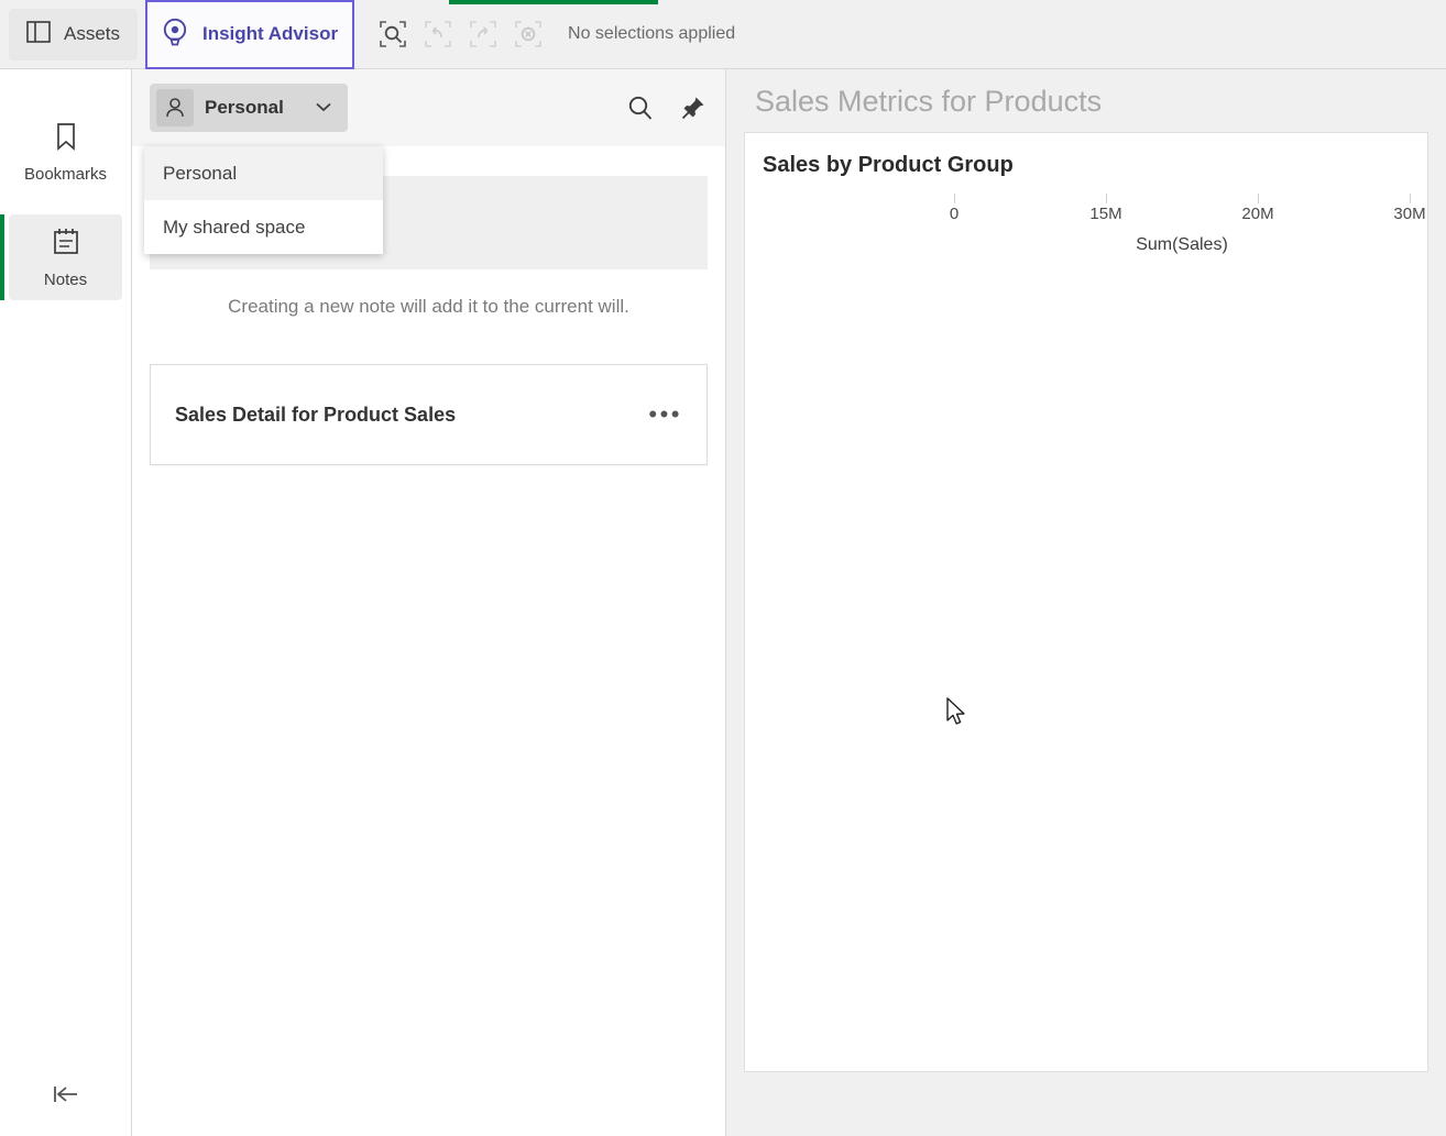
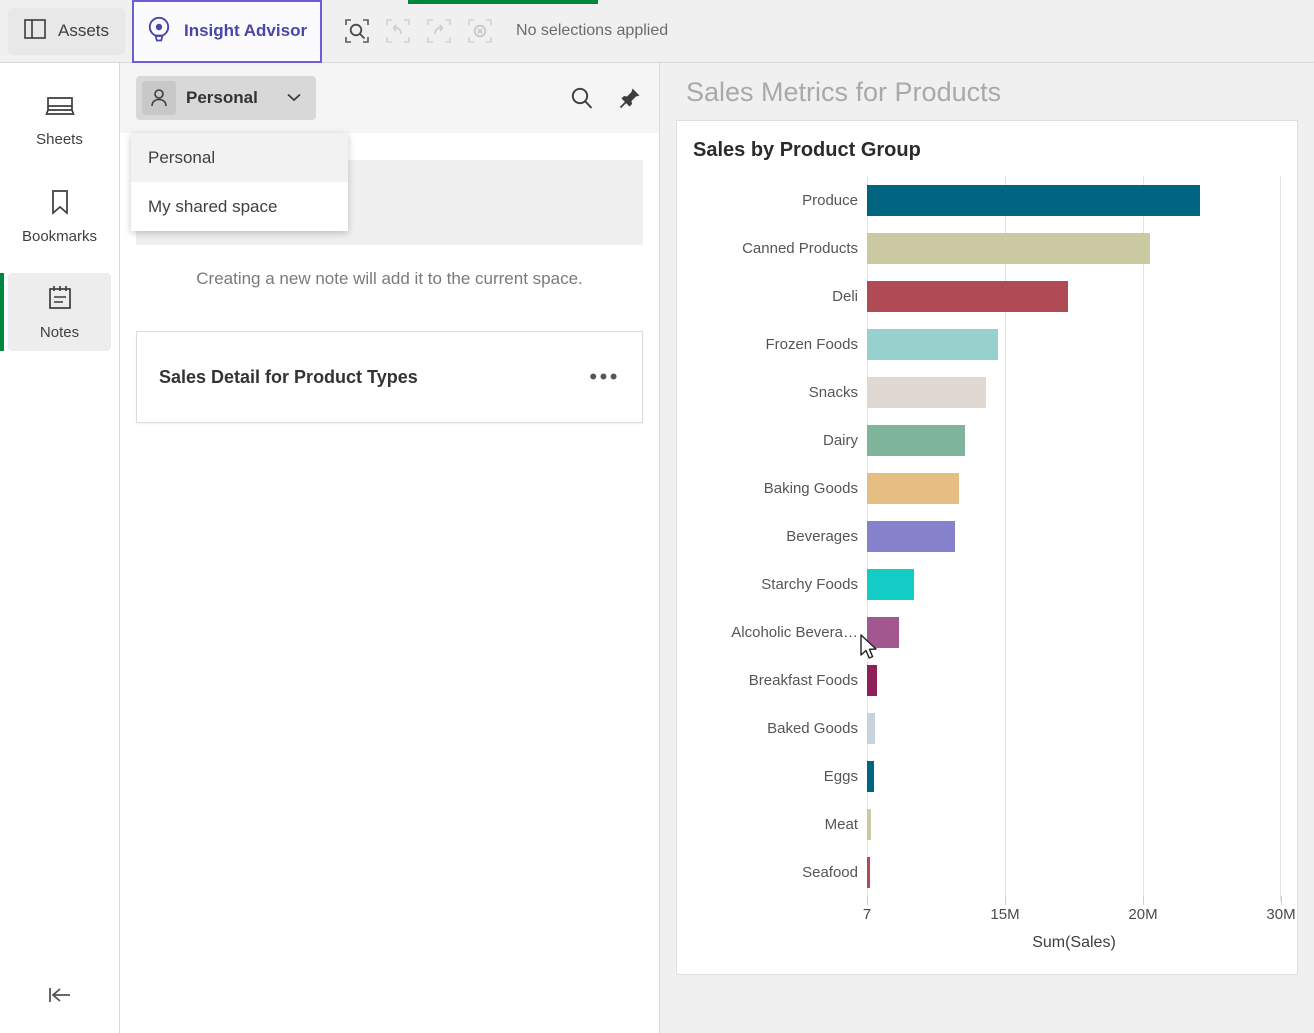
  Assets
  Insight Advisor
  No selections applied
+ Sheets
  Bookmarks
  Notes
  Personal
- Creating a new note will add it to the current will.
+ Creating a new note will add it to the current space.
- Sales Detail for Product Sales
+ Sales Detail for Product Types
  •••
  Personal
  My shared space
  Sales Metrics for Products
  Sales by Product Group
+ Produce
+ Canned Products
+ Deli
+ Frozen Foods
+ Snacks
+ Dairy
+ Baking Goods
+ Beverages
+ Starchy Foods
+ Alcoholic Bevera…
+ Breakfast Foods
+ Baked Goods
+ Eggs
+ Meat
+ Seafood
- 0
+ 7
  15M
  20M
  30M
  Sum(Sales)
